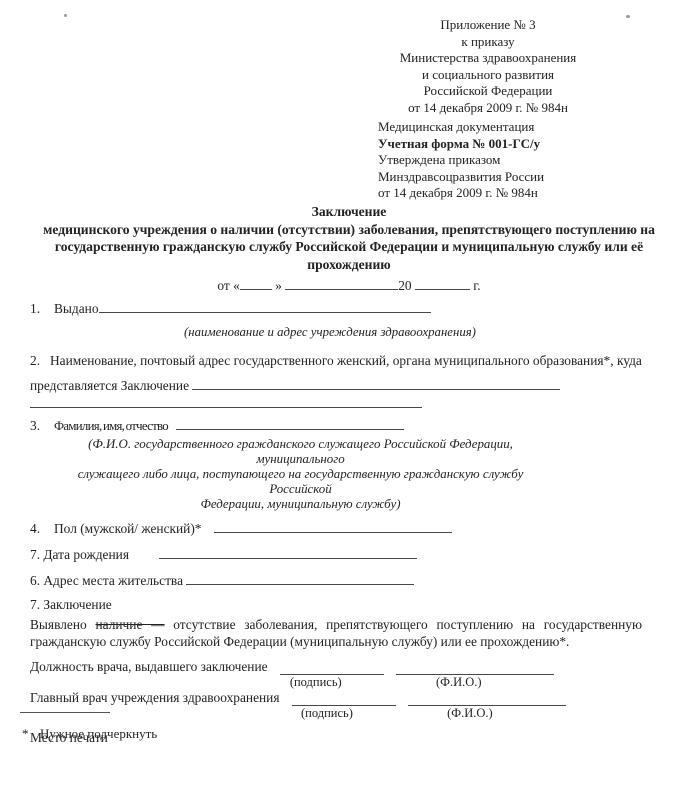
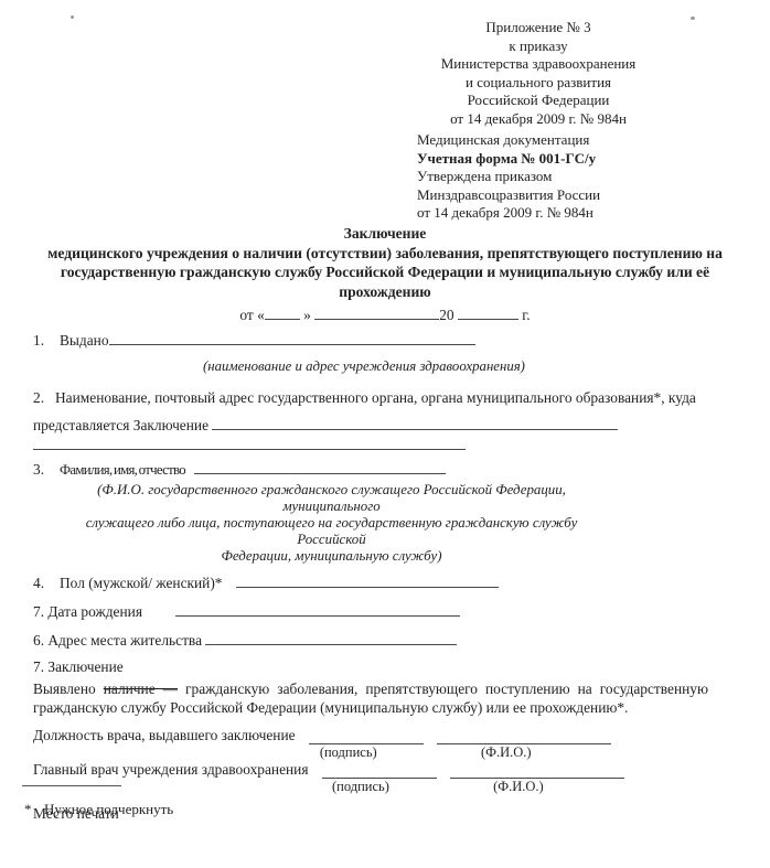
  Приложение № 3
  к приказу
  Министерства здравоохранения
  и социального развития
  Российской Федерации
  от 14 декабря 2009 г. № 984н
  Медицинская документация
  Учетная форма № 001-ГС/у
  Утверждена приказом
  Минздравсоцразвития России
  от 14 декабря 2009 г. № 984н
  Заключение
  медицинского учреждения о наличии (отсутствии) заболевания, препятствующего поступлению на
  государственную гражданскую службу Российской Федерации и муниципальную службу или её
  прохождению
  от « » 20 г.
  1. Выдано
  (наименование и адрес учреждения здравоохранения)
- 2. Наименование, почтовый адрес государственного женский, органа муниципального образования*, куда
+ 2. Наименование, почтовый адрес государственного органа, органа муниципального образования*, куда
  представляется Заключение
  3. Фамилия, имя, отчество
  (Ф.И.О. государственного гражданского служащего Российской Федерации, муниципального
  служащего либо лица, поступающего на государственную гражданскую службу Российской
  Федерации, муниципальную службу)
  4. Пол (мужской/ женский)*
  7. Дата рождения
  6. Адрес места жительства
  7. Заключение
- Выявлено наличие — отсутствие заболевания, препятствующего поступлению на государственную
+ Выявлено наличие — гражданскую заболевания, препятствующего поступлению на государственную
  гражданскую службу Российской Федерации (муниципальную службу) или ее прохождению*.
  Должность врача, выдавшего заключение
  (подпись)
  (Ф.И.О.)
  Главный врач учреждения здравоохранения
  (подпись)
  (Ф.И.О.)
  Место печати
  * Нужное подчеркнуть
